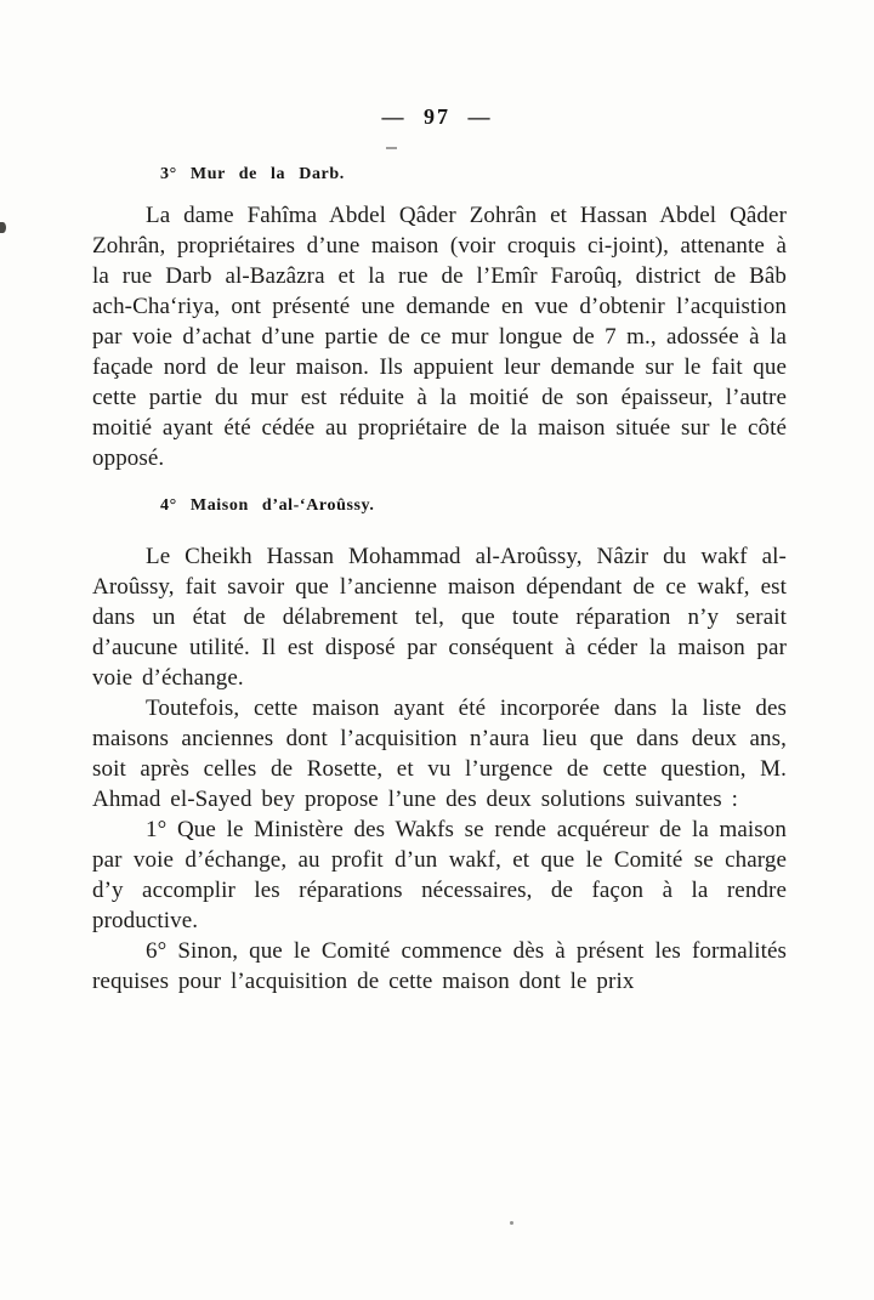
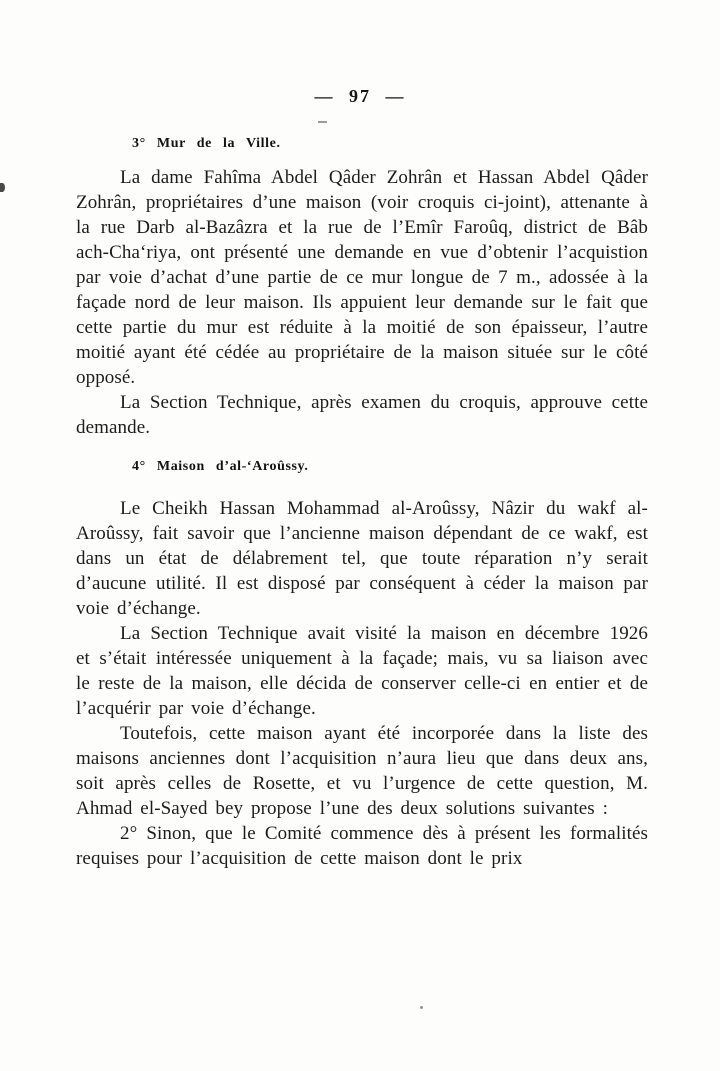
  — 97 —
- 3° Mur de la Darb.
+ 3° Mur de la Ville.
  La dame Fahîma Abdel Qâder Zohrân et Hassan Abdel Qâder Zohrân, propriétaires d’une maison (voir croquis ci-joint), attenante à la rue Darb al-Bazâzra et la rue de l’Emîr Faroûq, district de Bâb ach-Cha‘riya, ont présenté une demande en vue d’obtenir l’acquistion par voie d’achat d’une partie de ce mur longue de 7 m., adossée à la façade nord de leur maison. Ils appuient leur demande sur le fait que cette partie du mur est réduite à la moitié de son épaisseur, l’autre moitié ayant été cédée au propriétaire de la maison située sur le côté opposé.
+ La Section Technique, après examen du croquis, approuve cette demande.
  4° Maison d’al-‘Aroûssy.
  Le Cheikh Hassan Mohammad al-Aroûssy, Nâzir du wakf al-Aroûssy, fait savoir que l’ancienne maison dépendant de ce wakf, est dans un état de délabrement tel, que toute réparation n’y serait d’aucune utilité. Il est disposé par conséquent à céder la maison par voie d’échange.
+ La Section Technique avait visité la maison en décembre 1926 et s’était intéressée uniquement à la façade; mais, vu sa liaison avec le reste de la maison, elle décida de conserver celle-ci en entier et de l’acquérir par voie d’échange.
  Toutefois, cette maison ayant été incorporée dans la liste des maisons anciennes dont l’acquisition n’aura lieu que dans deux ans, soit après celles de Rosette, et vu l’urgence de cette question, M. Ahmad el-Sayed bey propose l’une des deux solutions suivantes :
- 1° Que le Ministère des Wakfs se rende acquéreur de la maison par voie d’échange, au profit d’un wakf, et que le Comité se charge d’y accomplir les réparations nécessaires, de façon à la rendre productive.
- 6° Sinon, que le Comité commence dès à présent les formalités requises pour l’acquisition de cette maison dont le prix
+ 2° Sinon, que le Comité commence dès à présent les formalités requises pour l’acquisition de cette maison dont le prix
